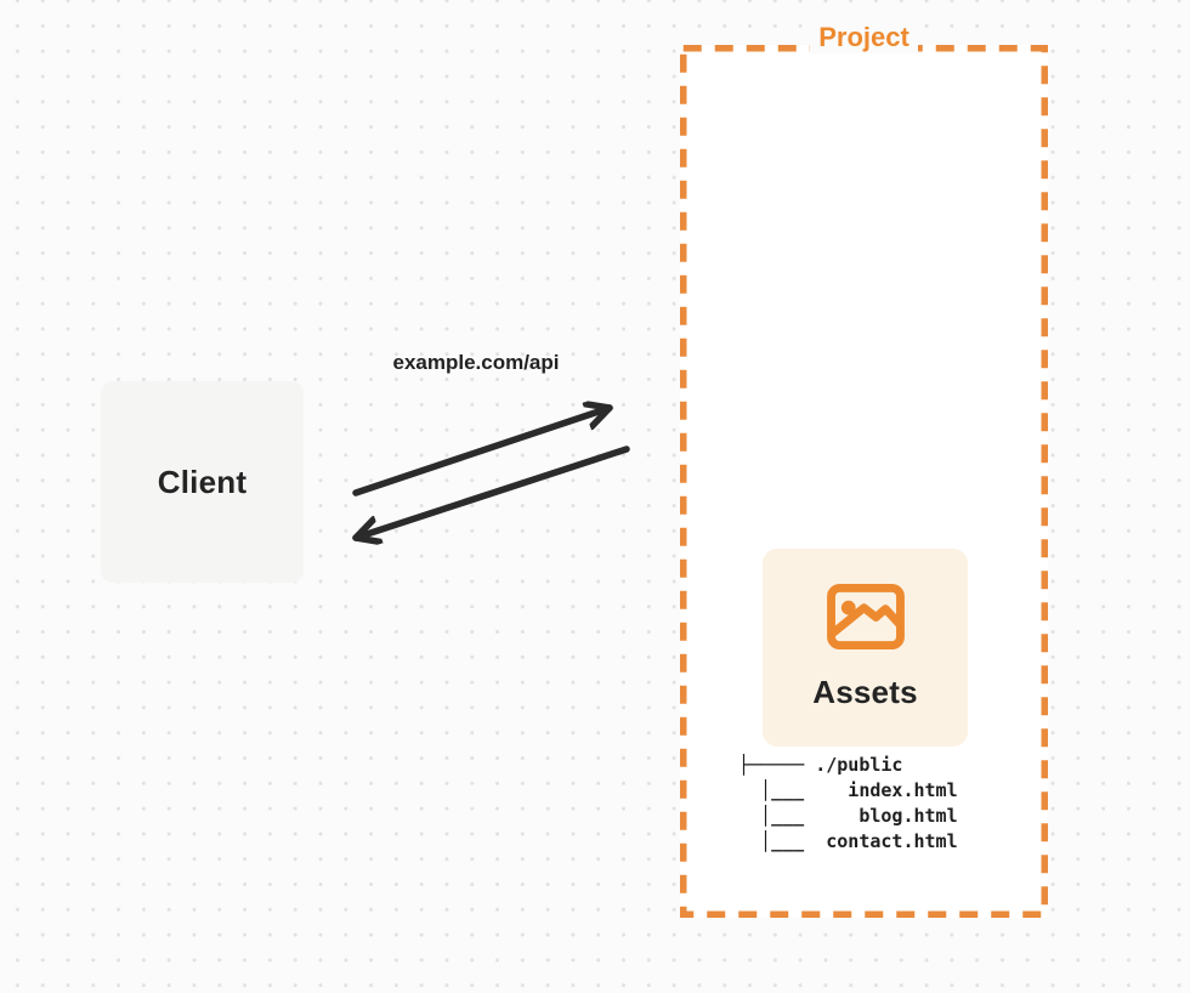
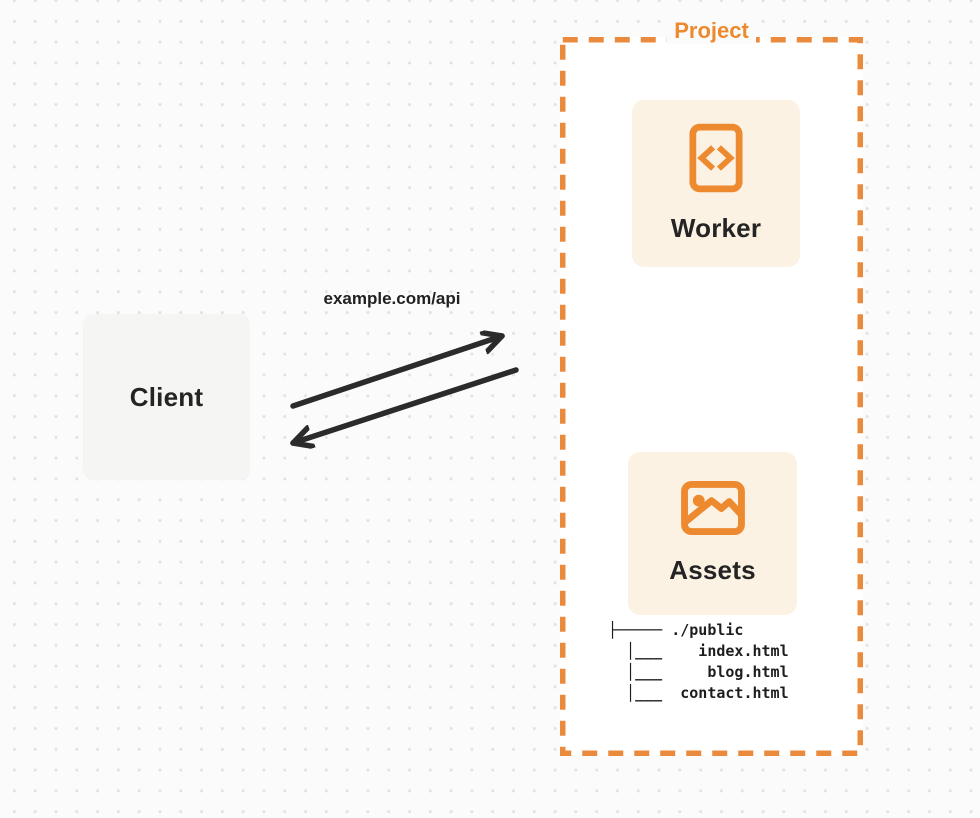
  Client
  example.com/api
  Project
+ Worker
  Assets
  ├───── ./public
  │___ index.html
  │___ blog.html
  │___ contact.html
